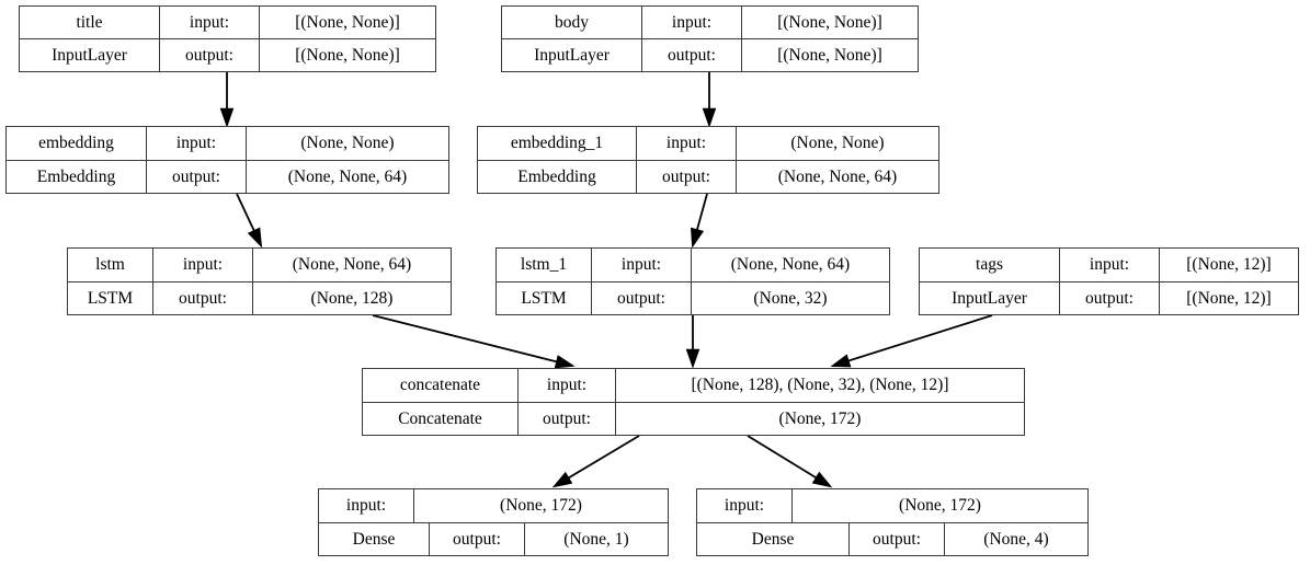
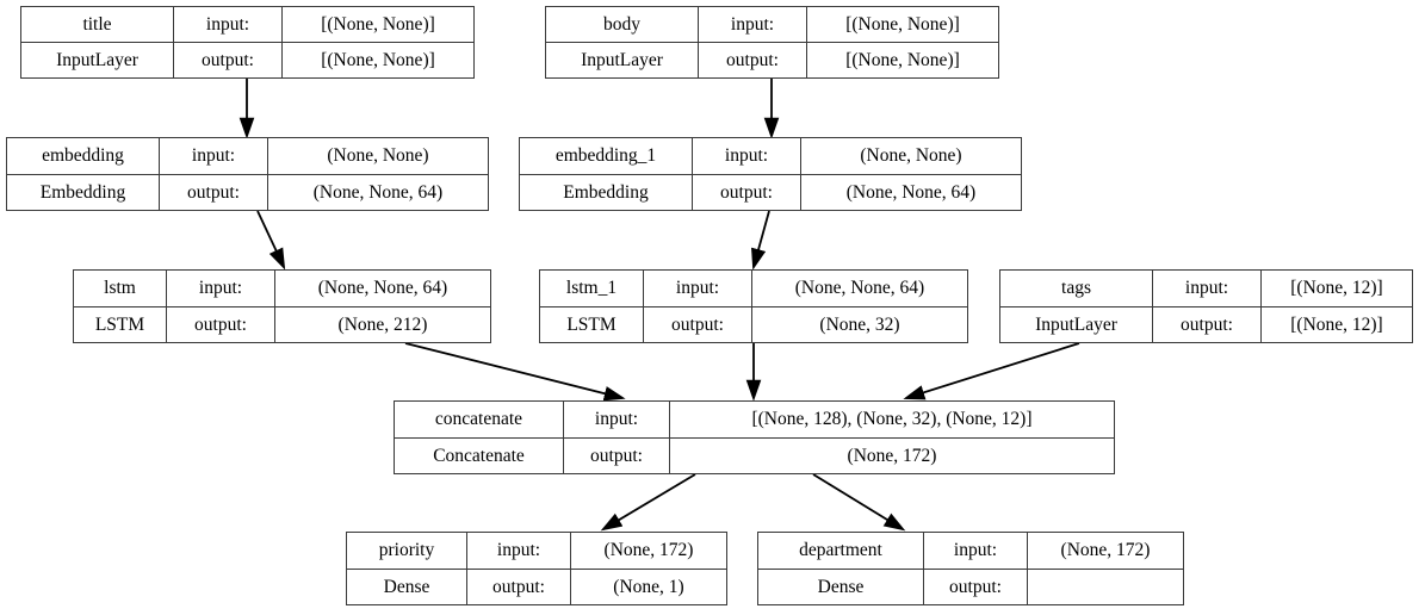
  title
  input:
  [(None, None)]
  InputLayer
  output:
  [(None, None)]
  body
  input:
  [(None, None)]
  InputLayer
  output:
  [(None, None)]
  embedding
  input:
  (None, None)
  Embedding
  output:
  (None, None, 64)
  embedding_1
  input:
  (None, None)
  Embedding
  output:
  (None, None, 64)
  lstm
  input:
  (None, None, 64)
  LSTM
  output:
- (None, 128)
+ (None, 212)
  lstm_1
  input:
  (None, None, 64)
  LSTM
  output:
  (None, 32)
  tags
  input:
  [(None, 12)]
  InputLayer
  output:
  [(None, 12)]
  concatenate
  input:
  [(None, 128), (None, 32), (None, 12)]
  Concatenate
  output:
  (None, 172)
+ priority
  input:
  (None, 172)
  Dense
  output:
  (None, 1)
+ department
  input:
  (None, 172)
  Dense
  output:
- (None, 4)
